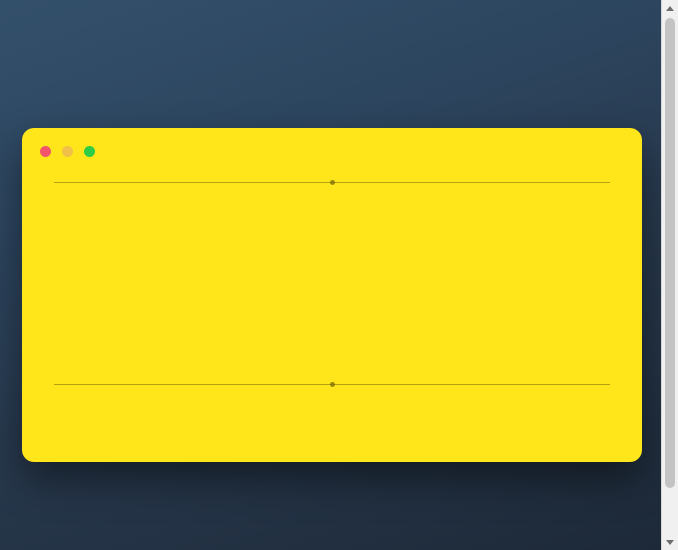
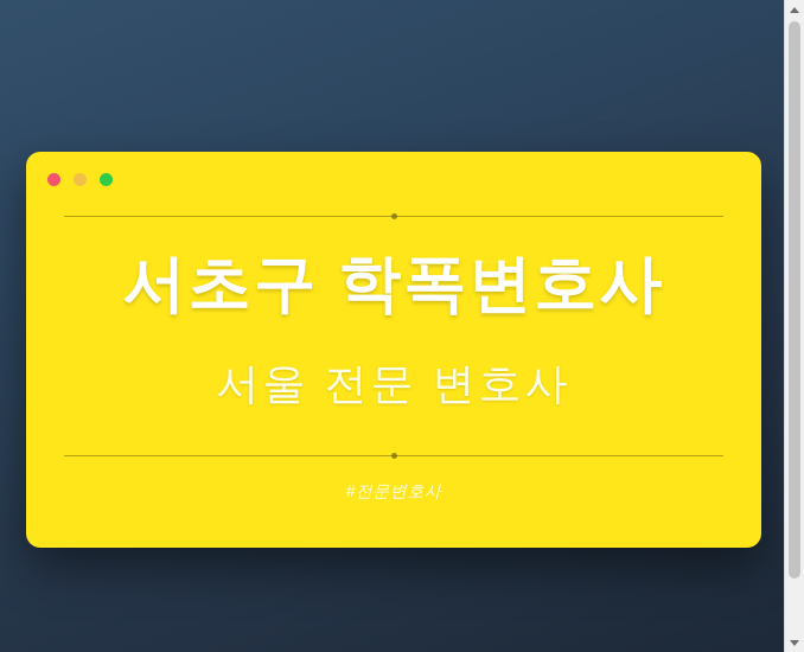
+ 서초구 학폭변호사
+ 서울 전문 변호사
+ #전문변호사
